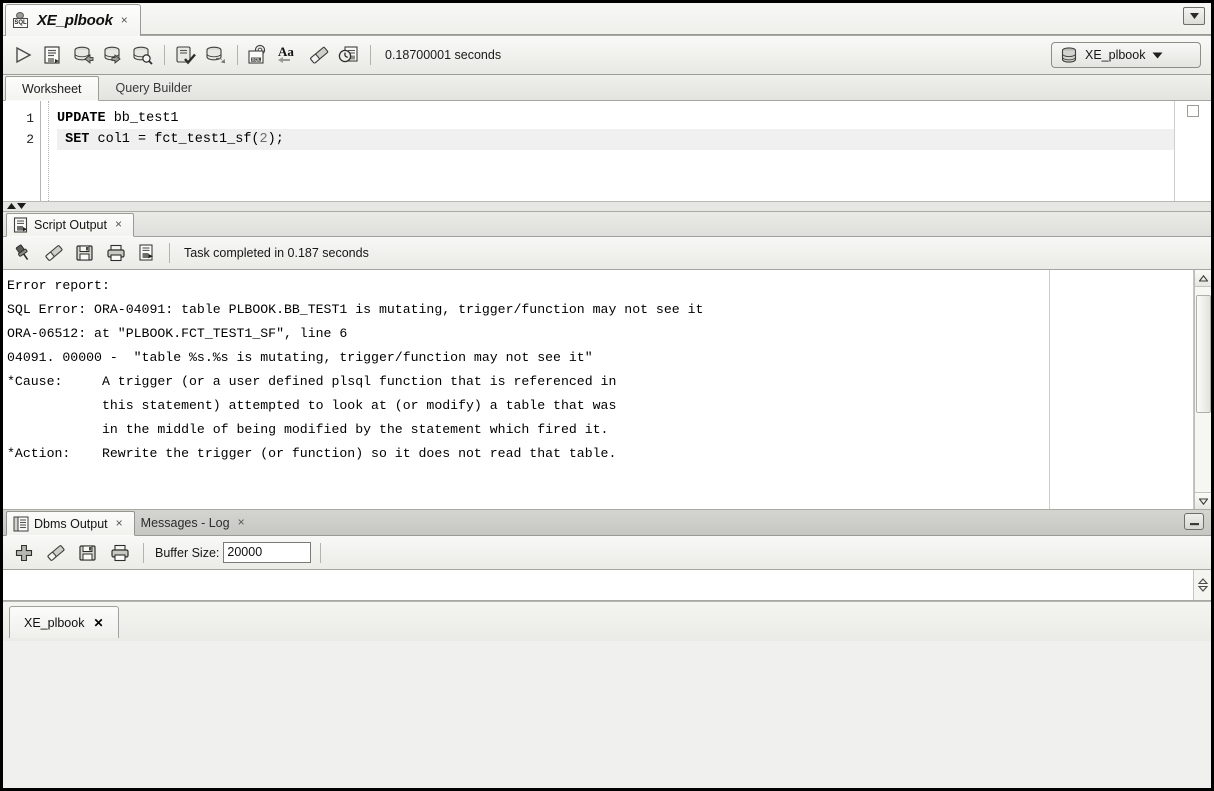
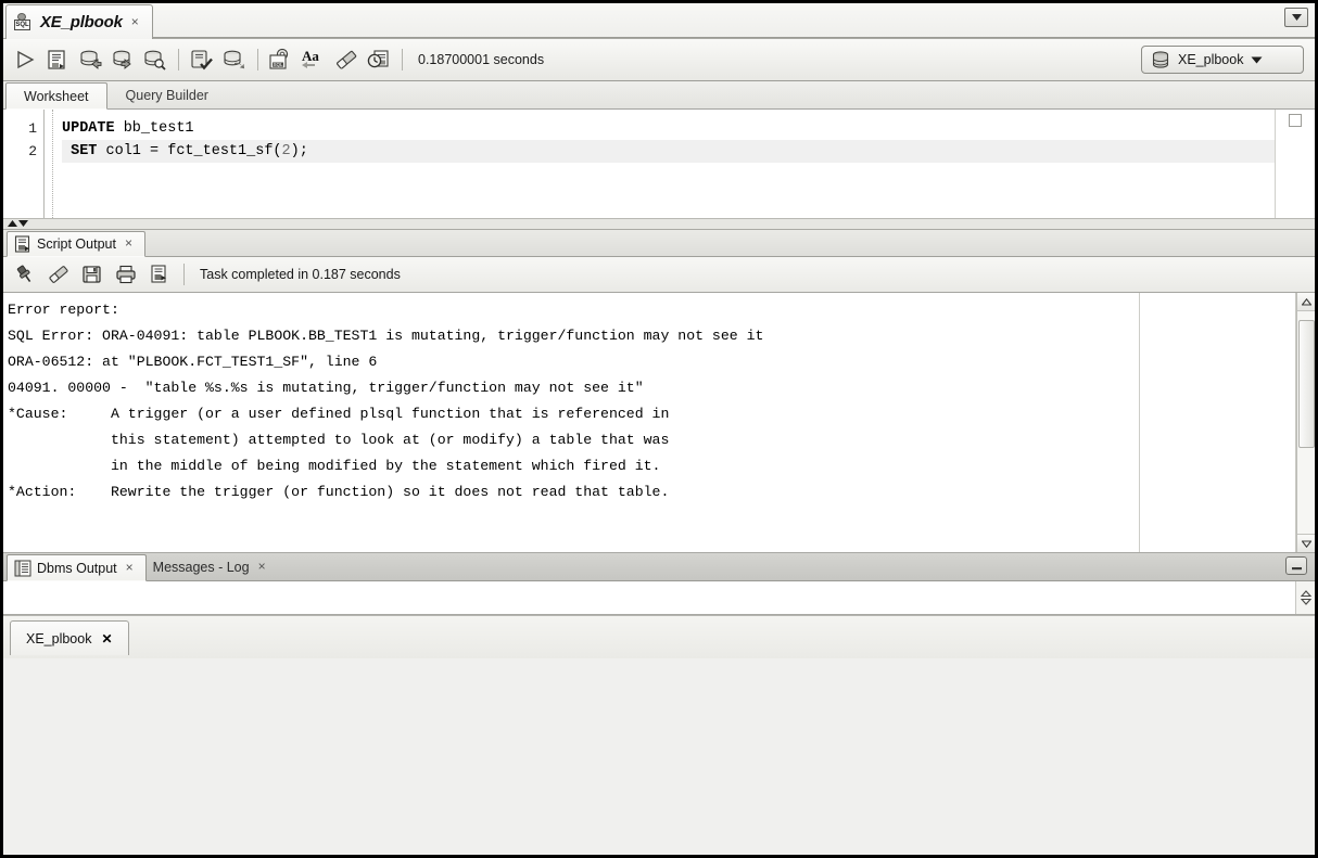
  XE_plbook
  ×
  Aa
  0.18700001 seconds
  XE_plbook
  Worksheet
  Query Builder
  1
  2
  UPDATE bb_test1
  SET col1 = fct_test1_sf(2);
  Script Output
  ×
  Task completed in 0.187 seconds
  Error report:
  SQL Error: ORA-04091: table PLBOOK.BB_TEST1 is mutating, trigger/function may not see it
  ORA-06512: at "PLBOOK.FCT_TEST1_SF", line 6
  04091. 00000 - "table %s.%s is mutating, trigger/function may not see it"
  *Cause: A trigger (or a user defined plsql function that is referenced in
  this statement) attempted to look at (or modify) a table that was
  in the middle of being modified by the statement which fired it.
  *Action: Rewrite the trigger (or function) so it does not read that table.
  Dbms Output
  ×
  Messages - Log
  ×
- Buffer Size:
- 20000
  XE_plbook
  ✕
